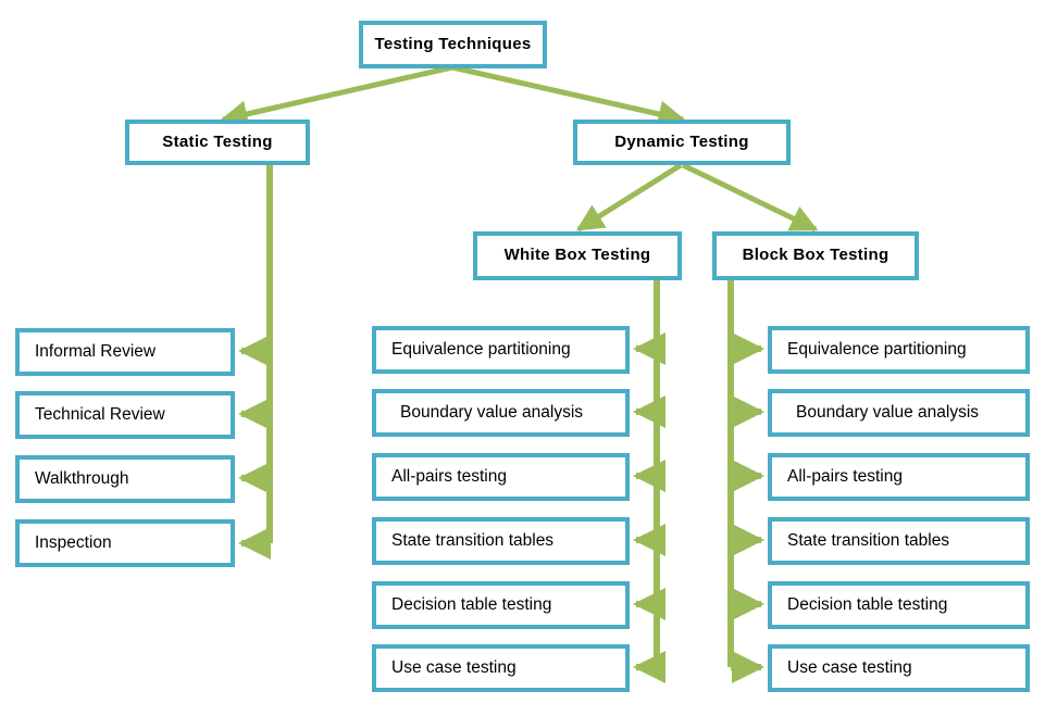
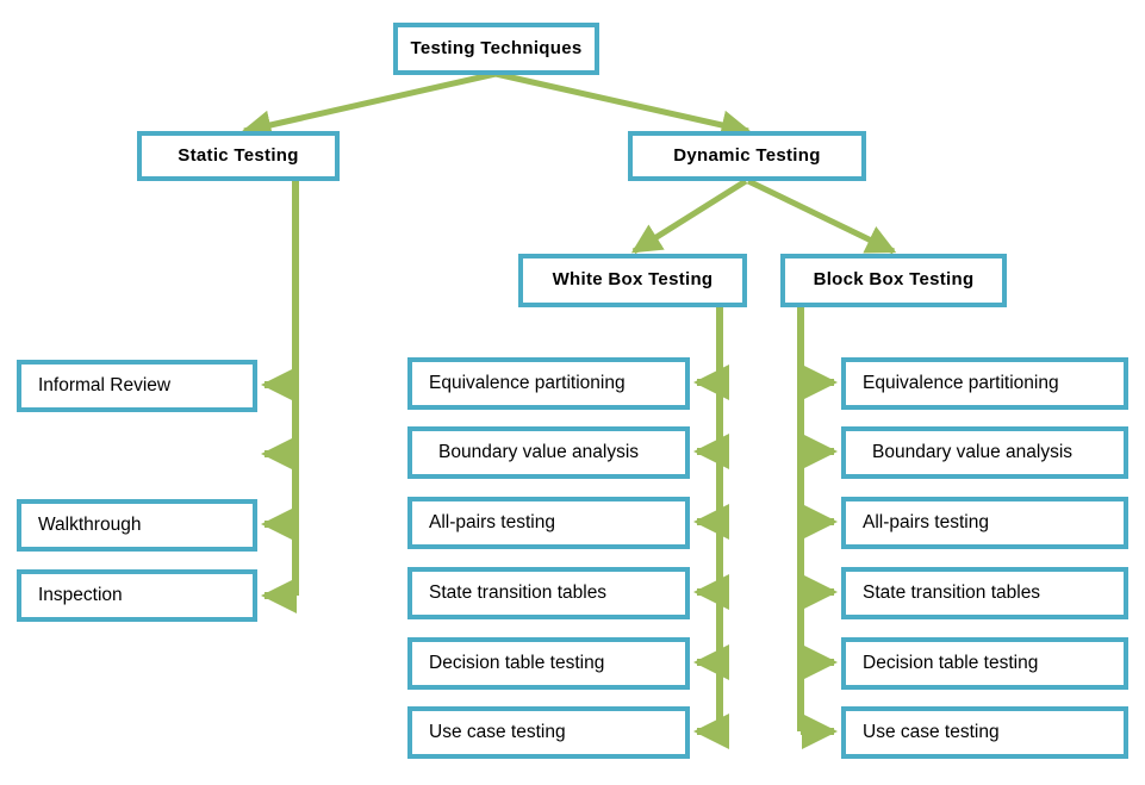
  Testing Techniques
  Static Testing
  Dynamic Testing
  White Box Testing
  Block Box Testing
  Informal Review
- Technical Review
  Walkthrough
  Inspection
  Equivalence partitioning
  Boundary value analysis
  All-pairs testing
  State transition tables
  Decision table testing
  Use case testing
  Equivalence partitioning
  Boundary value analysis
  All-pairs testing
  State transition tables
  Decision table testing
  Use case testing
